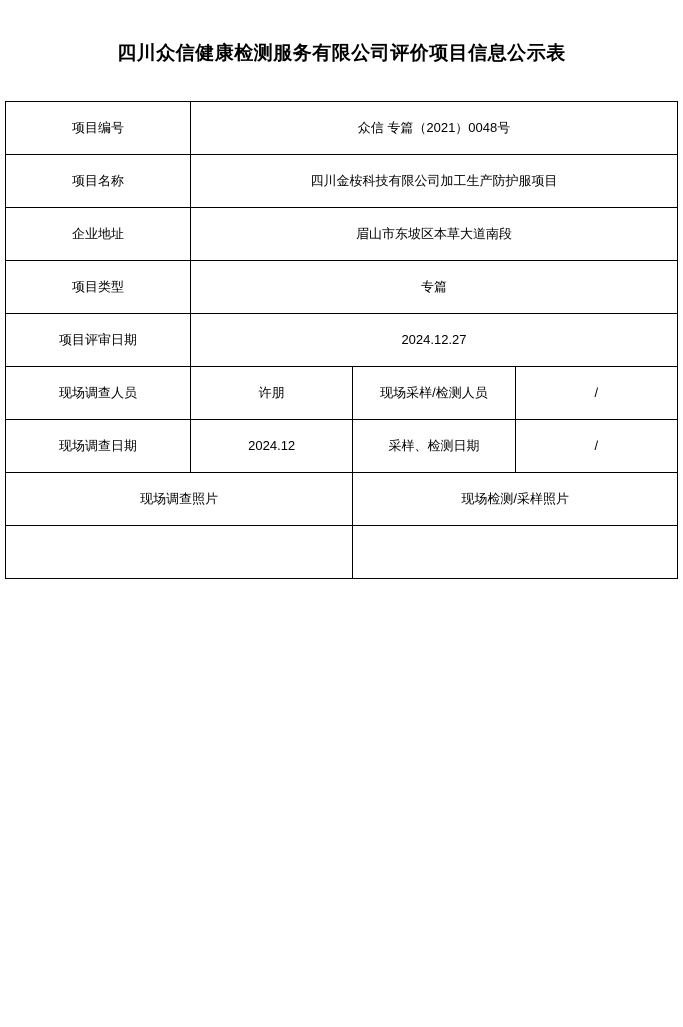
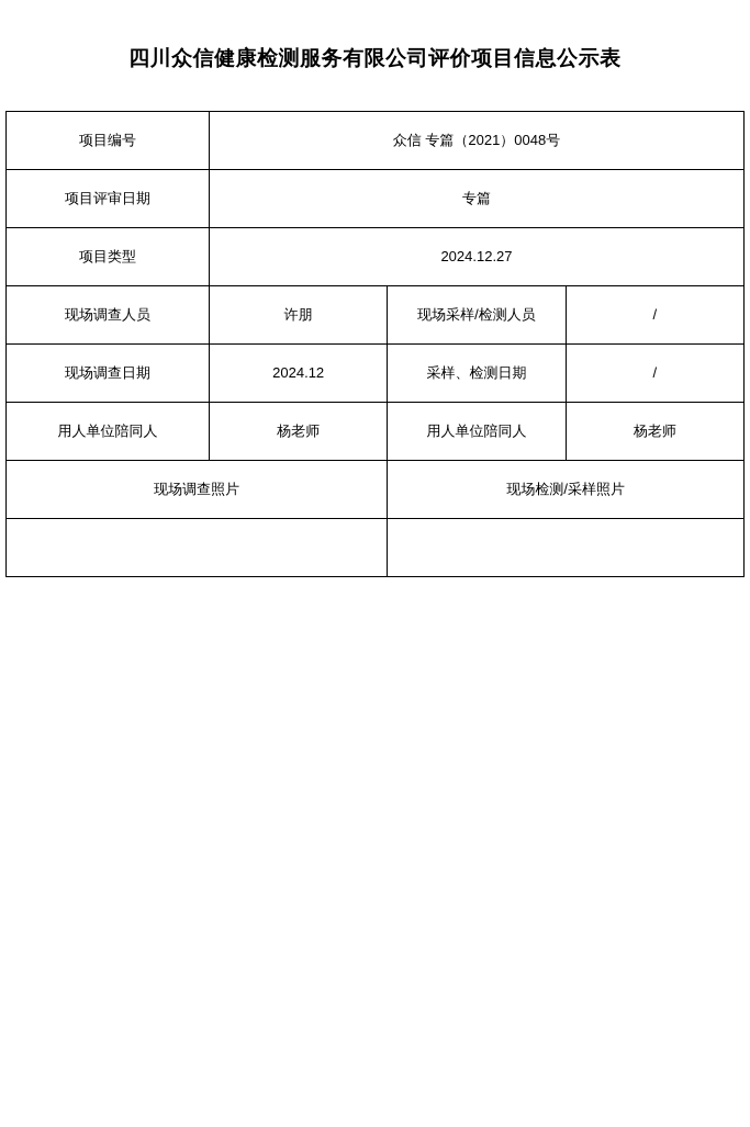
  四川众信健康检测服务有限公司评价项目信息公示表
  项目编号	众信 专篇（2021）0048号
- 项目名称	四川金桉科技有限公司加工生产防护服项目
- 企业地址	眉山市东坡区本草大道南段
- 项目类型	专篇
+ 项目评审日期	专篇
- 项目评审日期	2024.12.27
+ 项目类型	2024.12.27
  现场调查人员	许朋	现场采样/检测人员	/
  现场调查日期	2024.12	采样、检测日期	/
+ 用人单位陪同人	杨老师	用人单位陪同人	杨老师
  现场调查照片	现场检测/采样照片
